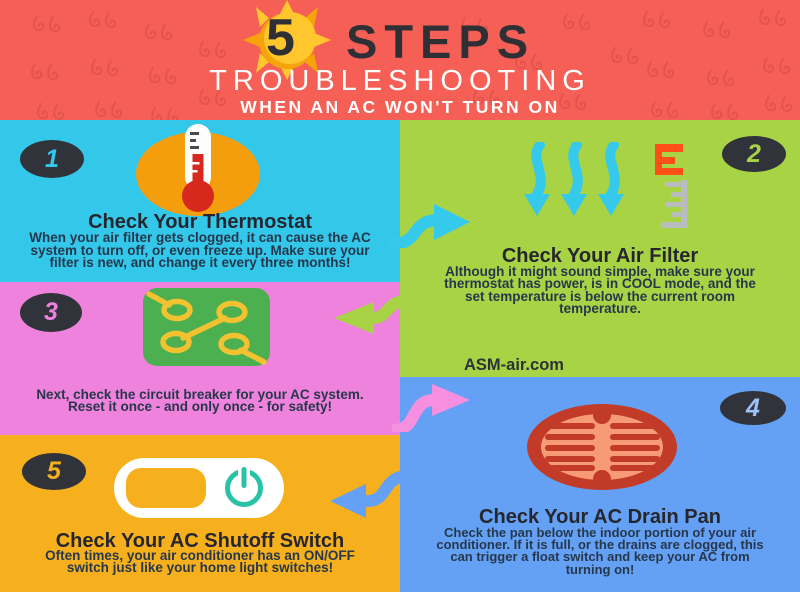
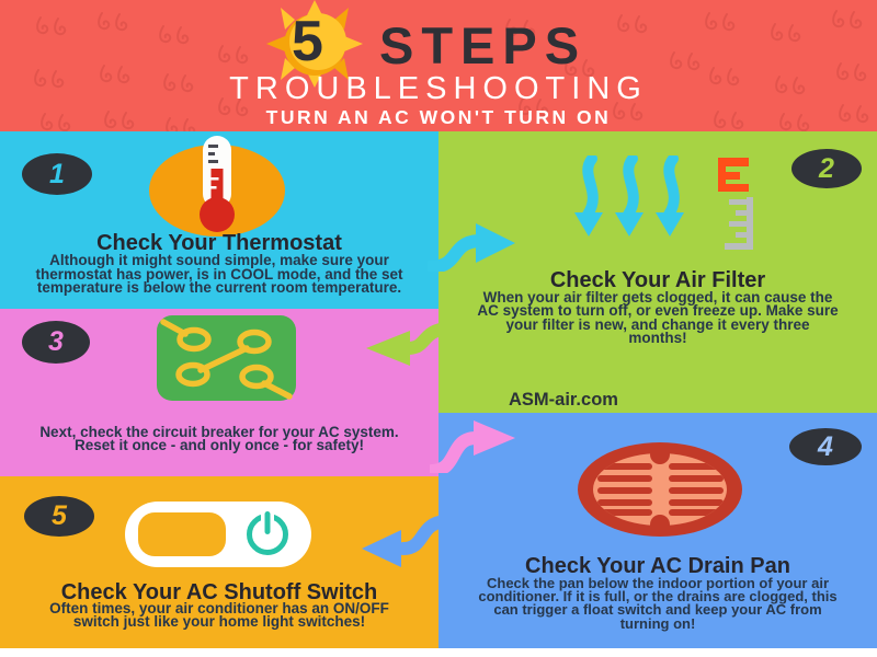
  5
  STEPS
  TROUBLESHOOTING
- WHEN AN AC WON'T TURN ON
+ TURN AN AC WON'T TURN ON
  1
  Check Your Thermostat
- When your air filter gets clogged, it can cause the AC system to turn off, or even freeze up. Make sure your filter is new, and change it every three months!
+ Although it might sound simple, make sure your thermostat has power, is in COOL mode, and the set temperature is below the current room temperature.
  2
  Check Your Air Filter
- Although it might sound simple, make sure your thermostat has power, is in COOL mode, and the set temperature is below the current room temperature.
+ When your air filter gets clogged, it can cause the AC system to turn off, or even freeze up. Make sure your filter is new, and change it every three months!
  ASM-air.com
  3
  Next, check the circuit breaker for your AC system. Reset it once - and only once - for safety!
  4
  Check Your AC Drain Pan
  Check the pan below the indoor portion of your air conditioner. If it is full, or the drains are clogged, this can trigger a float switch and keep your AC from turning on!
  5
  Check Your AC Shutoff Switch
  Often times, your air conditioner has an ON/OFF switch just like your home light switches!
